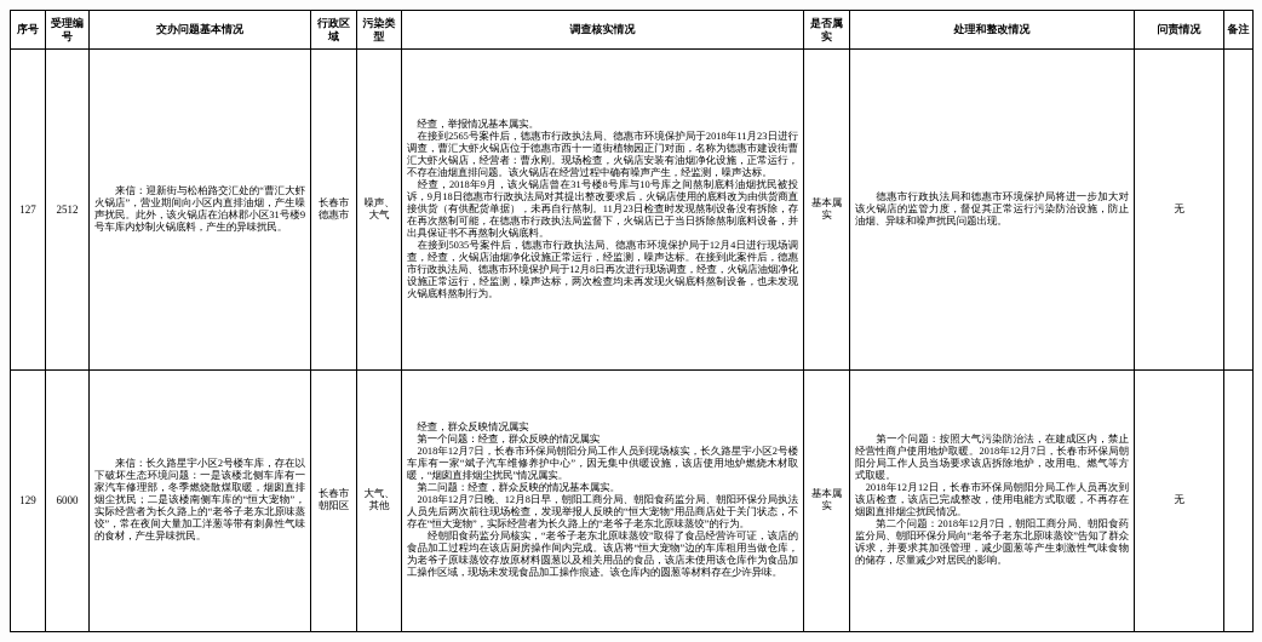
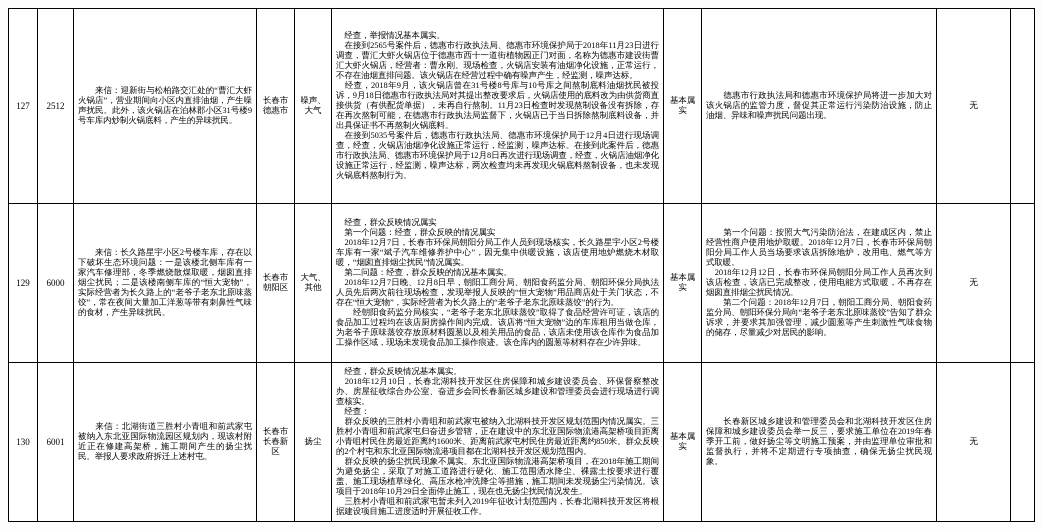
- 序号	受理编号	交办问题基本情况	行政区域	污染类型	调查核实情况	是否属实	处理和整改情况	问责情况	备注
  127	2512	来信：迎新街与松柏路交汇处的“曹汇大虾火锅店”，营业期间向小区内直排油烟，产生噪声扰民。此外，该火锅店在泊林郡小区31号楼9号车库内炒制火锅底料，产生的异味扰民。	长春市德惠市	噪声、大气	经查，举报情况基本属实。 在接到2565号案件后，德惠市行政执法局、德惠市环境保护局于2018年11月23日进行调查，曹汇大虾火锅店位于德惠市西十一道街植物园正门对面，名称为德惠市建设街曹汇大虾火锅店，经营者：曹永刚。现场检查，火锅店安装有油烟净化设施，正常运行，不存在油烟直排问题。该火锅店在经营过程中确有噪声产生，经监测，噪声达标。 经查，2018年9月，该火锅店曾在31号楼8号库与10号库之间熬制底料油烟扰民被投诉，9月18日德惠市行政执法局对其提出整改要求后，火锅店使用的底料改为由供货商直接供货（有供配货单据），未再自行熬制。11月23日检查时发现熬制设备没有拆除，存在再次熬制可能，在德惠市行政执法局监督下，火锅店已于当日拆除熬制底料设备，并出具保证书不再熬制火锅底料。 在接到5035号案件后，德惠市行政执法局、德惠市环境保护局于12月4日进行现场调查，经查，火锅店油烟净化设施正常运行，经监测，噪声达标。在接到此案件后，德惠市行政执法局、德惠市环境保护局于12月8日再次进行现场调查，经查，火锅店油烟净化设施正常运行，经监测，噪声达标，两次检查均未再发现火锅底料熬制设备，也未发现火锅底料熬制行为。	基本属实	德惠市行政执法局和德惠市环境保护局将进一步加大对该火锅店的监管力度，督促其正常运行污染防治设施，防止油烟、异味和噪声扰民问题出现。	无
  129	6000	来信：长久路星宇小区2号楼车库，存在以下破坏生态环境问题：一是该楼北侧车库有一家汽车修理部，冬季燃烧散煤取暖，烟囱直排烟尘扰民；二是该楼南侧车库的“恒大宠物”，实际经营者为长久路上的“老爷子老东北原味蒸饺”，常在夜间大量加工洋葱等带有刺鼻性气味的食材，产生异味扰民。	长春市朝阳区	大气、其他	经查，群众反映情况属实 第一个问题：经查，群众反映的情况属实 2018年12月7日，长春市环保局朝阳分局工作人员到现场核实，长久路星宇小区2号楼车库有一家“斌子汽车维修养护中心”，因无集中供暖设施，该店使用地炉燃烧木材取暖，“烟囱直排烟尘扰民”情况属实。 第二问题：经查，群众反映的情况基本属实。 2018年12月7日晚、12月8日早，朝阳工商分局、朝阳食药监分局、朝阳环保分局执法人员先后两次前往现场检查，发现举报人反映的“恒大宠物”用品商店处于关门状态，不存在“恒大宠物”，实际经营者为长久路上的“老爷子老东北原味蒸饺”的行为。 经朝阳食药监分局核实，“老爷子老东北原味蒸饺”取得了食品经营许可证，该店的食品加工过程均在该店厨房操作间内完成。该店将“恒大宠物”边的车库租用当做仓库，为老爷子原味蒸饺存放原材料圆葱以及相关用品的食品，该店未使用该仓库作为食品加工操作区域，现场未发现食品加工操作痕迹。该仓库内的圆葱等材料存在少许异味。	基本属实	第一个问题：按照大气污染防治法，在建成区内，禁止经营性商户使用地炉取暖。2018年12月7日，长春市环保局朝阳分局工作人员当场要求该店拆除地炉，改用电、燃气等方式取暖。 2018年12月12日，长春市环保局朝阳分局工作人员再次到该店检查，该店已完成整改，使用电能方式取暖，不再存在烟囱直排烟尘扰民情况。 第二个问题：2018年12月7日，朝阳工商分局、朝阳食药监分局、朝阳环保分局向“老爷子老东北原味蒸饺”告知了群众诉求，并要求其加强管理，减少圆葱等产生刺激性气味食物的储存，尽量减少对居民的影响。	无
+ 130	6001	来信：北湖街道三胜村小青咀和前武家屯被纳入东北亚国际物流园区规划内，现该村附近正在修建高架桥，施工期间产生的扬尘扰民。举报人要求政府拆迁上述村屯。	长春市长春新区	扬尘	经查，群众反映情况基本属实。 2018年12月10日，长春北湖科技开发区住房保障和城乡建设委员会、环保督察整改办、房屋征收综合办公室、奋进乡会同长春新区城乡建设和管理委员会进行现场进行调查核实。 经查： 群众反映的三胜村小青咀和前武家屯被纳入北湖科技开发区规划范围内情况属实。三胜村小青咀和前武家屯归奋进乡管辖，正在建设中的东北亚国际物流港高架桥项目距离小青咀村民住房最近距离约1600米、距离前武家屯村民住房最近距离约850米。群众反映的2个村屯和东北亚国际物流港项目都在北湖科技开发区规划范围内。 群众反映的扬尘扰民现象不属实。东北亚国际物流港高架桥项目，在2018年施工期间为避免扬尘，采取了对施工道路进行硬化、施工范围洒水降尘、裸露土按要求进行覆盖、施工现场植草绿化、高压水枪冲洗降尘等措施，施工期间未发现扬尘污染情况。该项目于2018年10月29日全面停止施工，现在也无扬尘扰民情况发生。 三胜村小青咀和前武家屯暂未列入2019年征收计划范围内，长春北湖科技开发区将根据建设项目施工进度适时开展征收工作。	基本属实	长春新区城乡建设和管理委员会和北湖科技开发区住房保障和城乡建设委员会举一反三，要求施工单位在2019年春季开工前，做好扬尘等文明施工预案，并由监理单位审批和监督执行，并将不定期进行专项抽查，确保无扬尘扰民现象。	无
